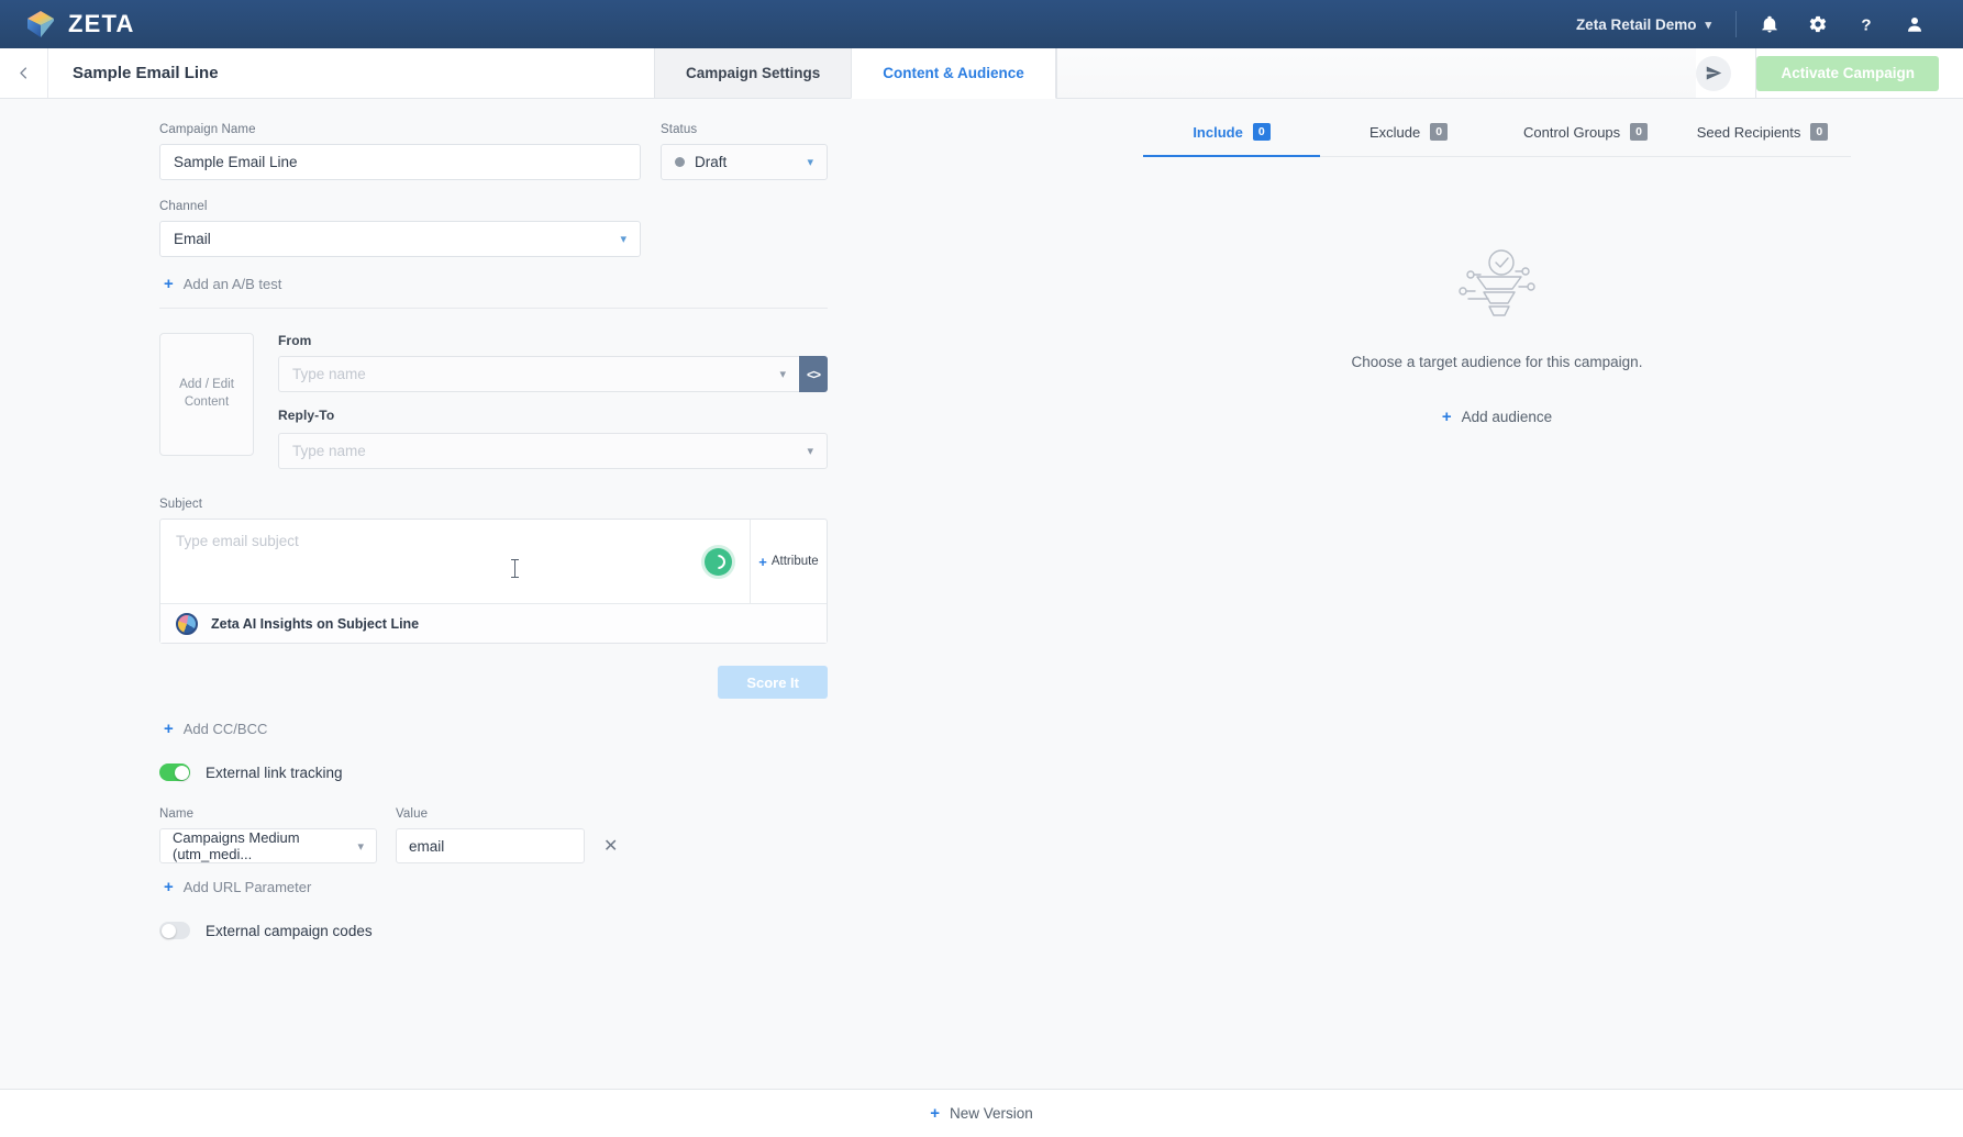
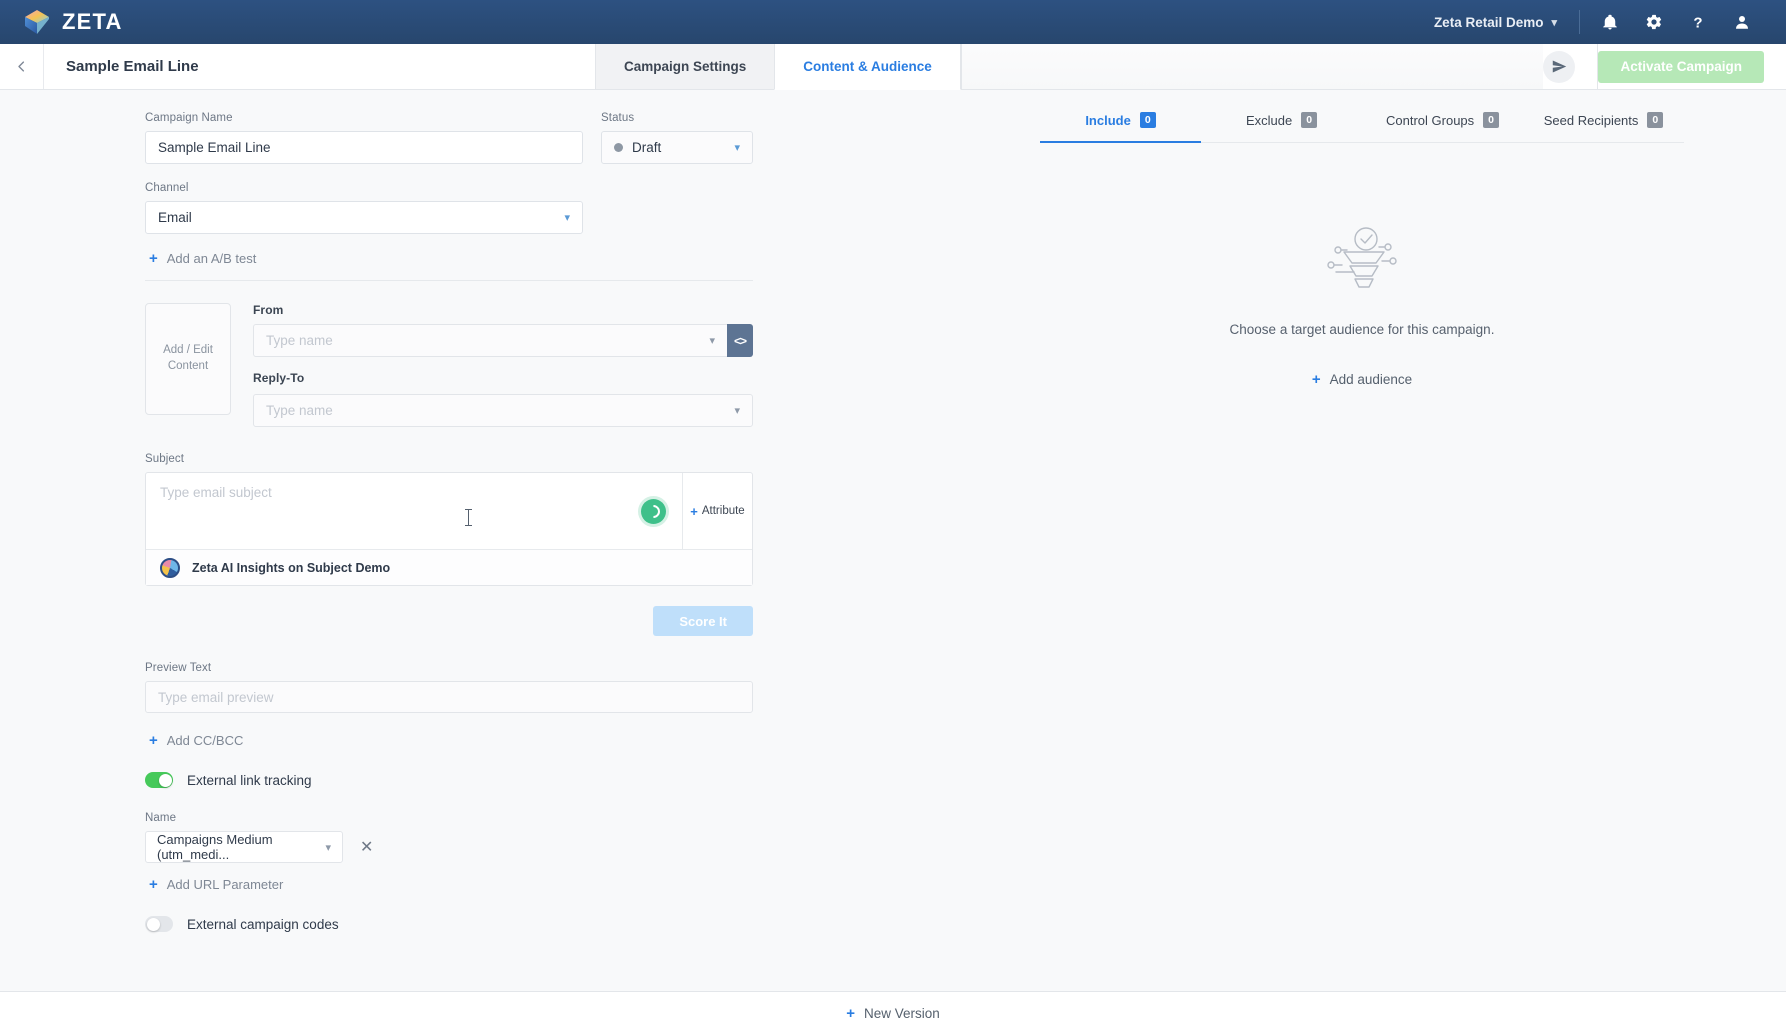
  ZETA
  Zeta Retail Demo
  ▾
  ?
  Sample Email Line
  Campaign Settings
  Content & Audience
  Activate Campaign
  Campaign Name
  Sample Email Line
  Status
  Draft
  ▾
  Channel
  Email
  ▾
  +
  Add an A/B test
  Add / Edit Content
  From
  Type name
  ▾
  <>
  Reply-To
  Type name
  ▾
  Subject
  Type email subject
  +
  Attribute
- Zeta AI Insights on Subject Line
+ Zeta AI Insights on Subject Demo
  Score It
+ Preview Text
+ Type email preview
  +
  Add CC/BCC
  External link tracking
  Name
  Campaigns Medium (utm_medi...
  ▾
- Value
- email
  ✕
  +
  Add URL Parameter
  External campaign codes
  Include
  0
  Exclude
  0
  Control Groups
  0
  Seed Recipients
  0
  Choose a target audience for this campaign.
  +
  Add audience
  +
  New Version
